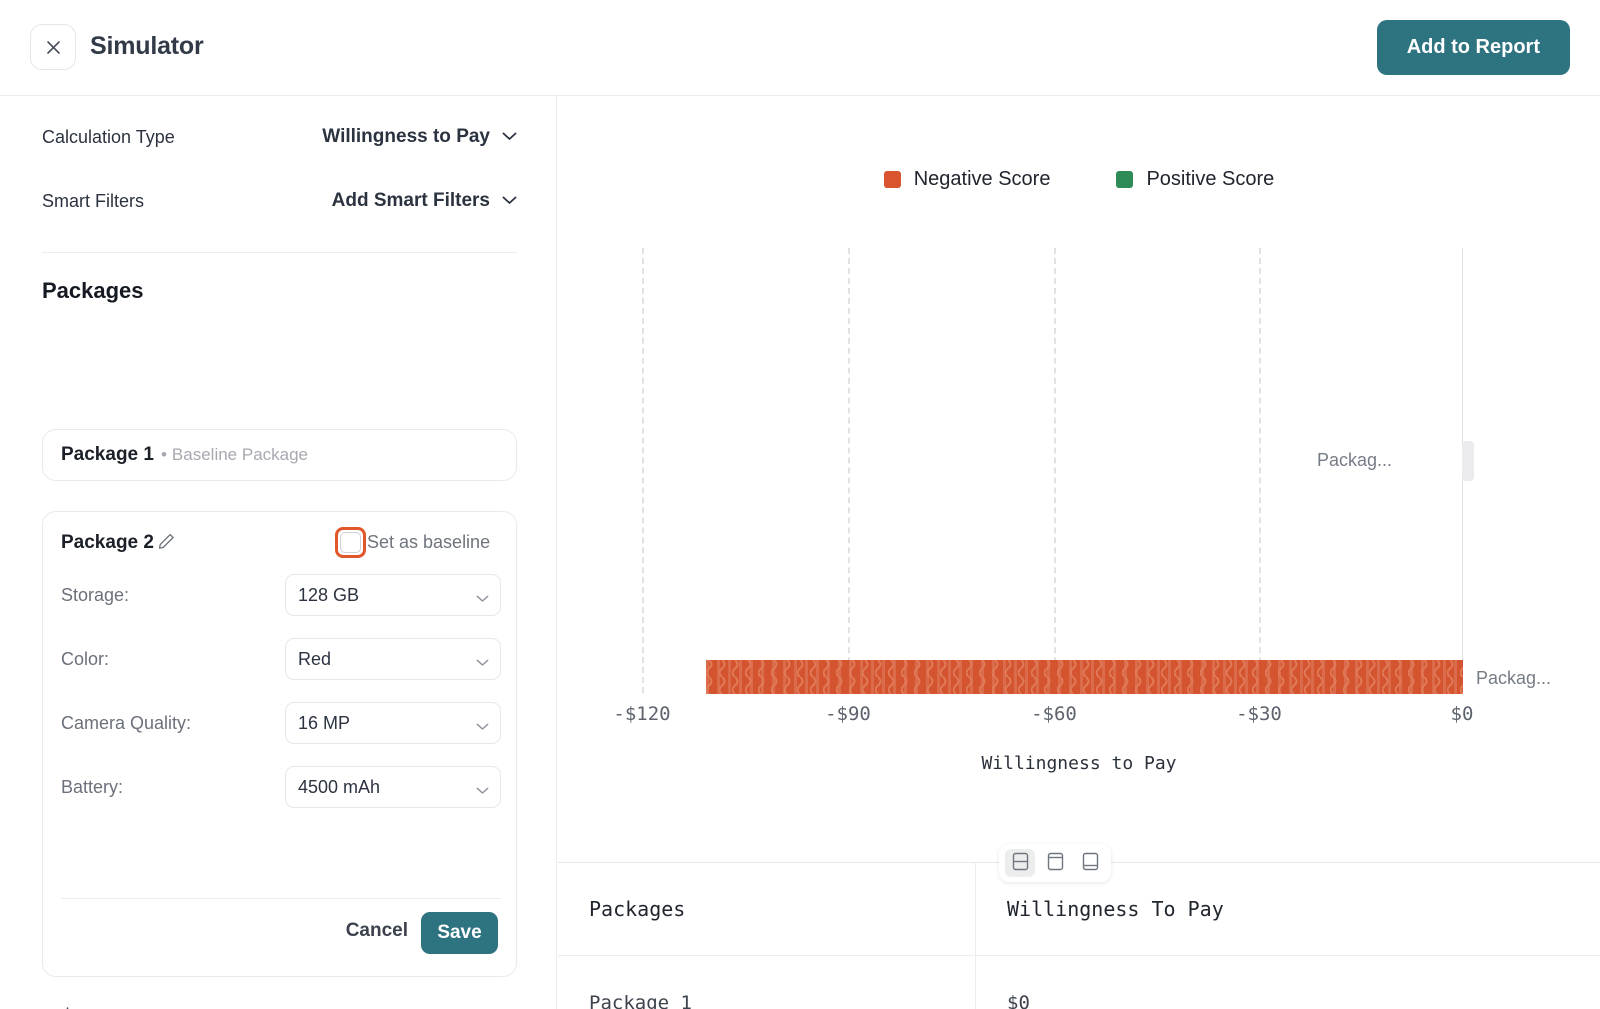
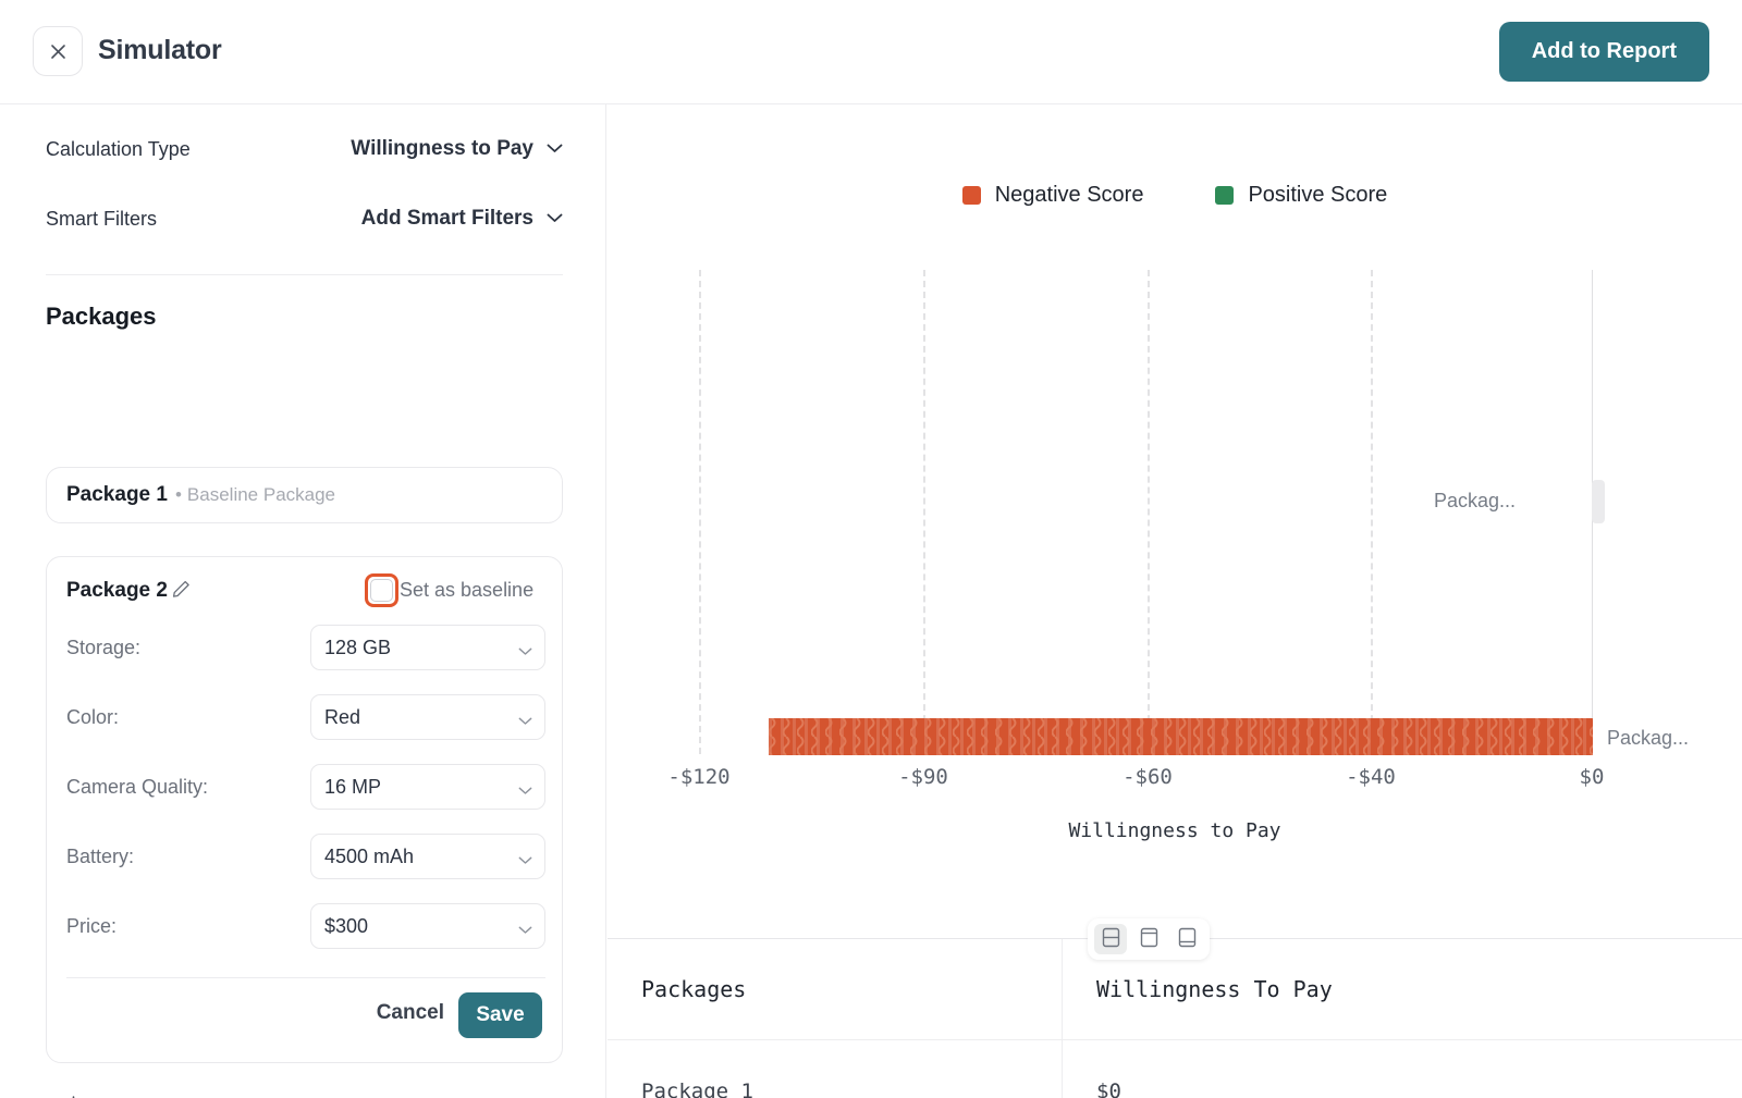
  Simulator
  Add to Report
  Calculation Type
  Willingness to Pay
  Smart Filters
  Add Smart Filters
  Packages
  Package 1
  •
  Baseline Package
  Package 2
  Set as baseline
  Storage:
  128 GB
  Color:
  Red
  Camera Quality:
  16 MP
  Battery:
  4500 mAh
+ Price:
+ $300
  Cancel
  Save
  Negative Score
  Positive Score
  Packag...
  Packag...
  -$120
  -$90
  -$60
- -$30
+ -$40
  $0
  Willingness to Pay
  Packages
  Willingness To Pay
  Package 1
  $0
